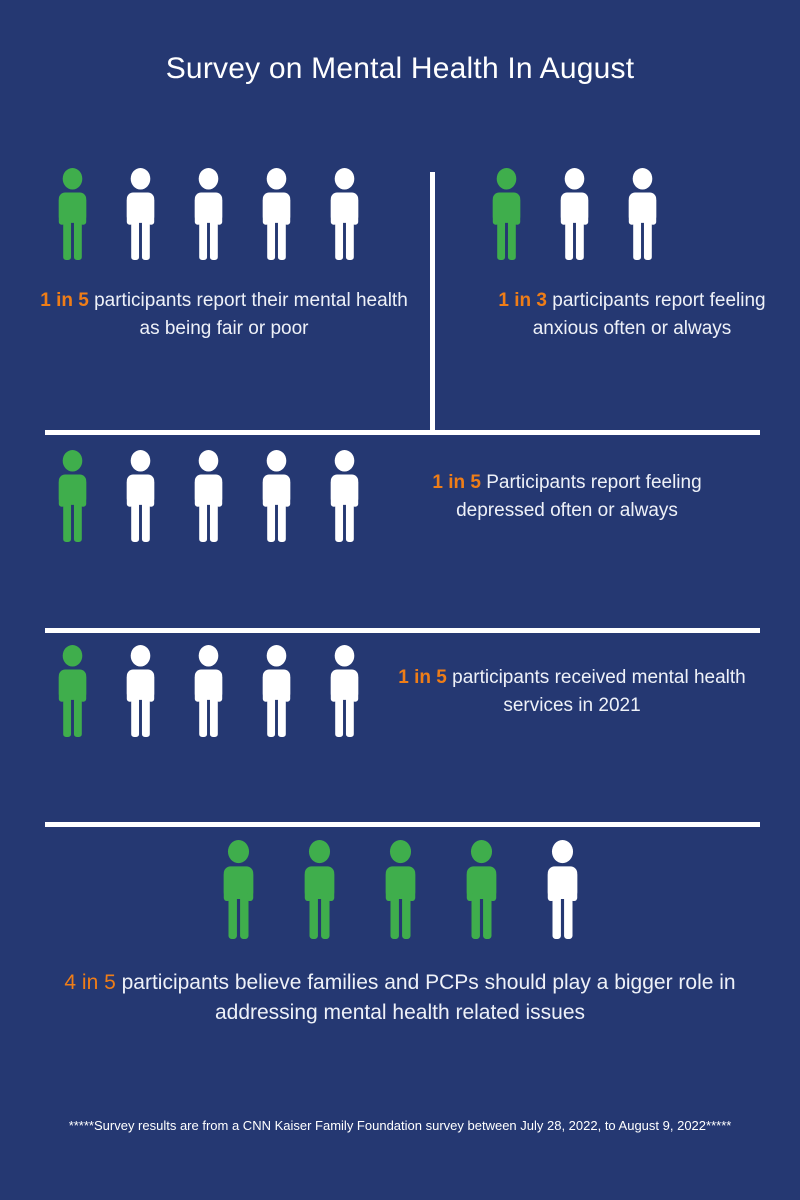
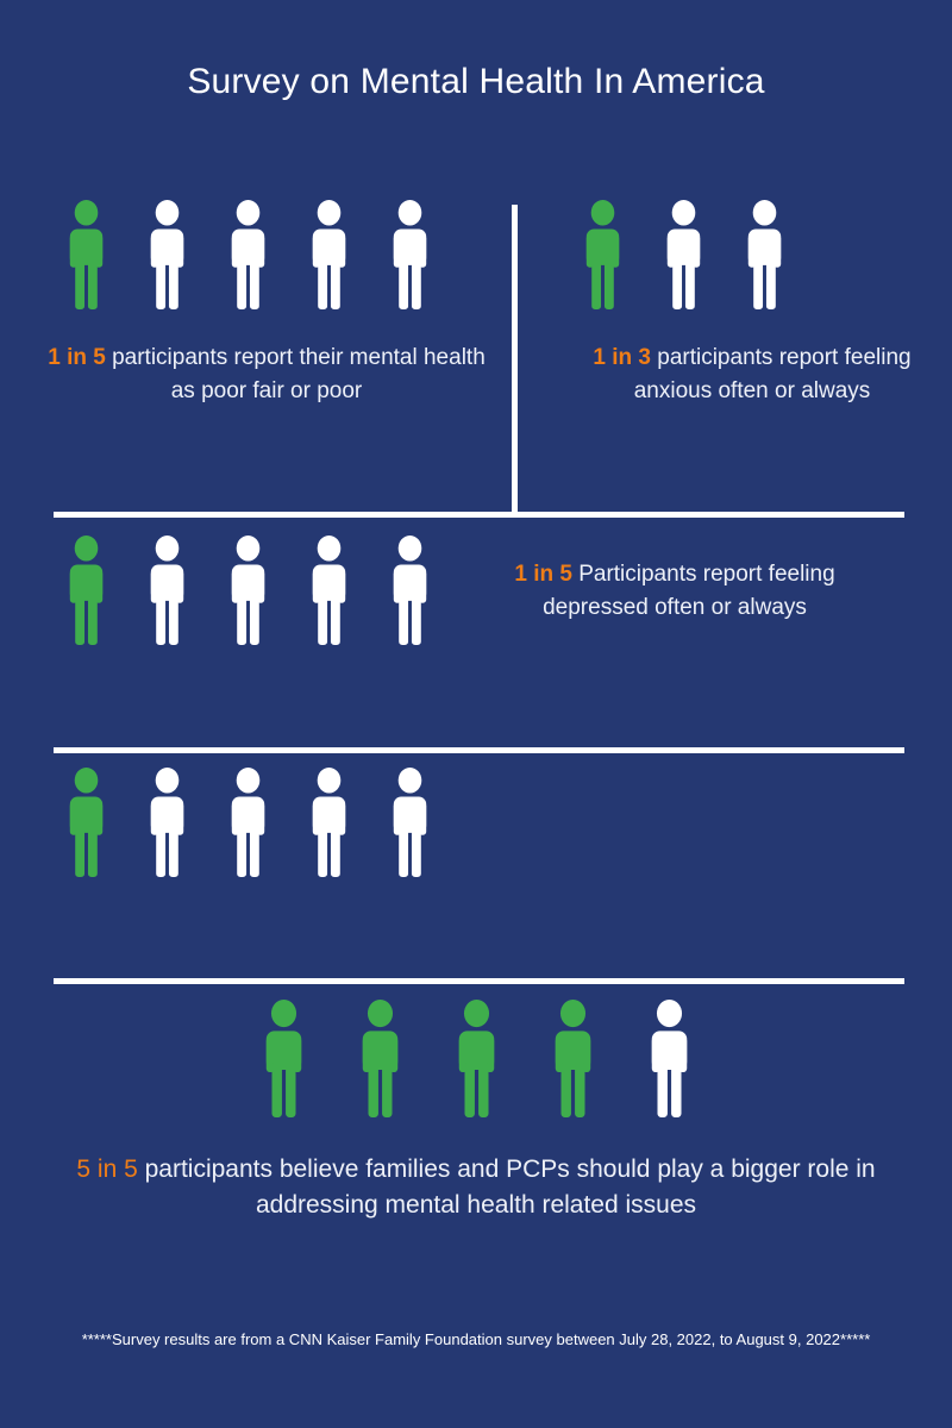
- Survey on Mental Health In August
+ Survey on Mental Health In America
- 1 in 5 participants report their mental health as being fair or poor
+ 1 in 5 participants report their mental health as poor fair or poor
  1 in 3 participants report feeling anxious often or always
  1 in 5 Participants report feeling depressed often or always
- 1 in 5 participants received mental health services in 2021
- 4 in 5 participants believe families and PCPs should play a bigger role in addressing mental health related issues
+ 5 in 5 participants believe families and PCPs should play a bigger role in addressing mental health related issues
  *****Survey results are from a CNN Kaiser Family Foundation survey between July 28, 2022, to August 9, 2022*****
